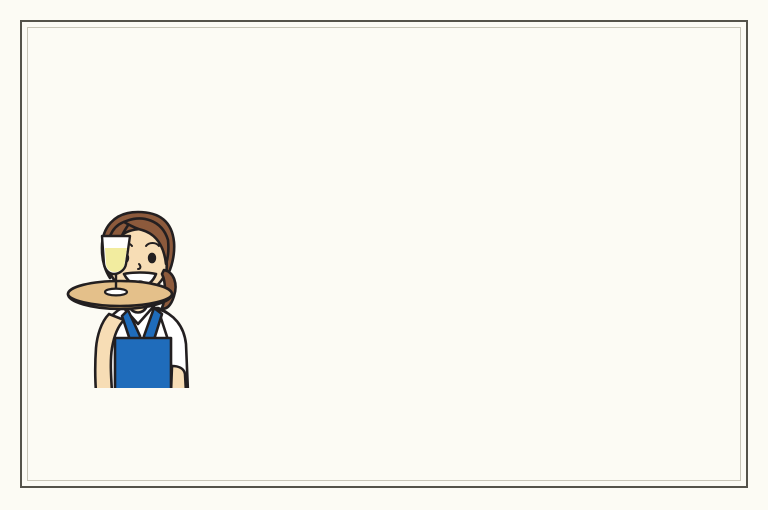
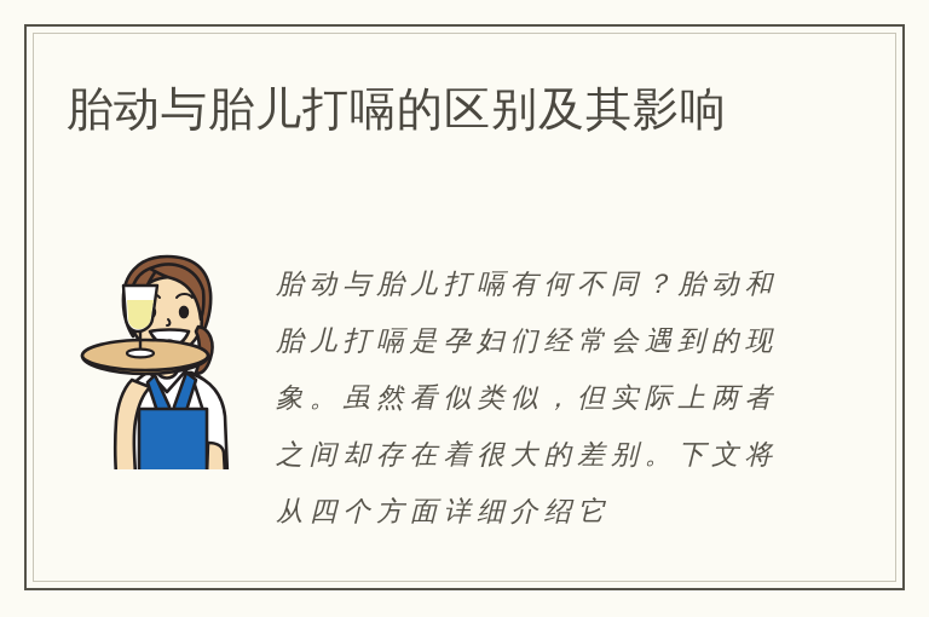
+ 胎动与胎儿打嗝的区别及其影响
+ 胎动与胎儿打嗝有何不同？胎动和胎儿打嗝是孕妇们经常会遇到的现象。虽然看似类似，但实际上两者之间却存在着很大的差别。下文将从四个方面详细介绍它
